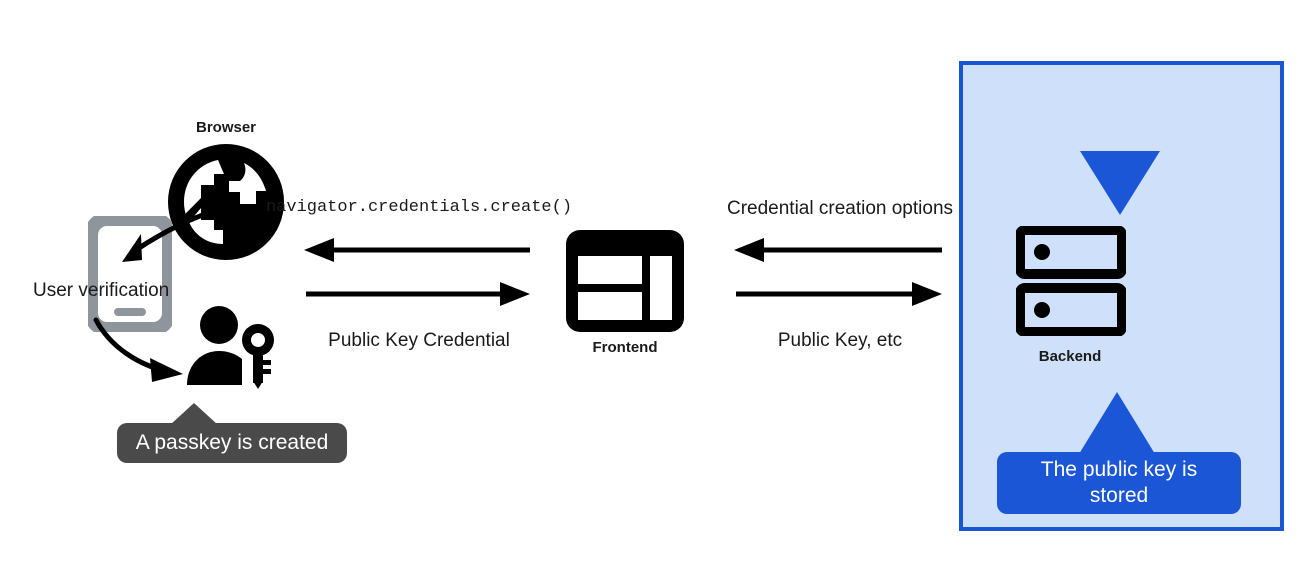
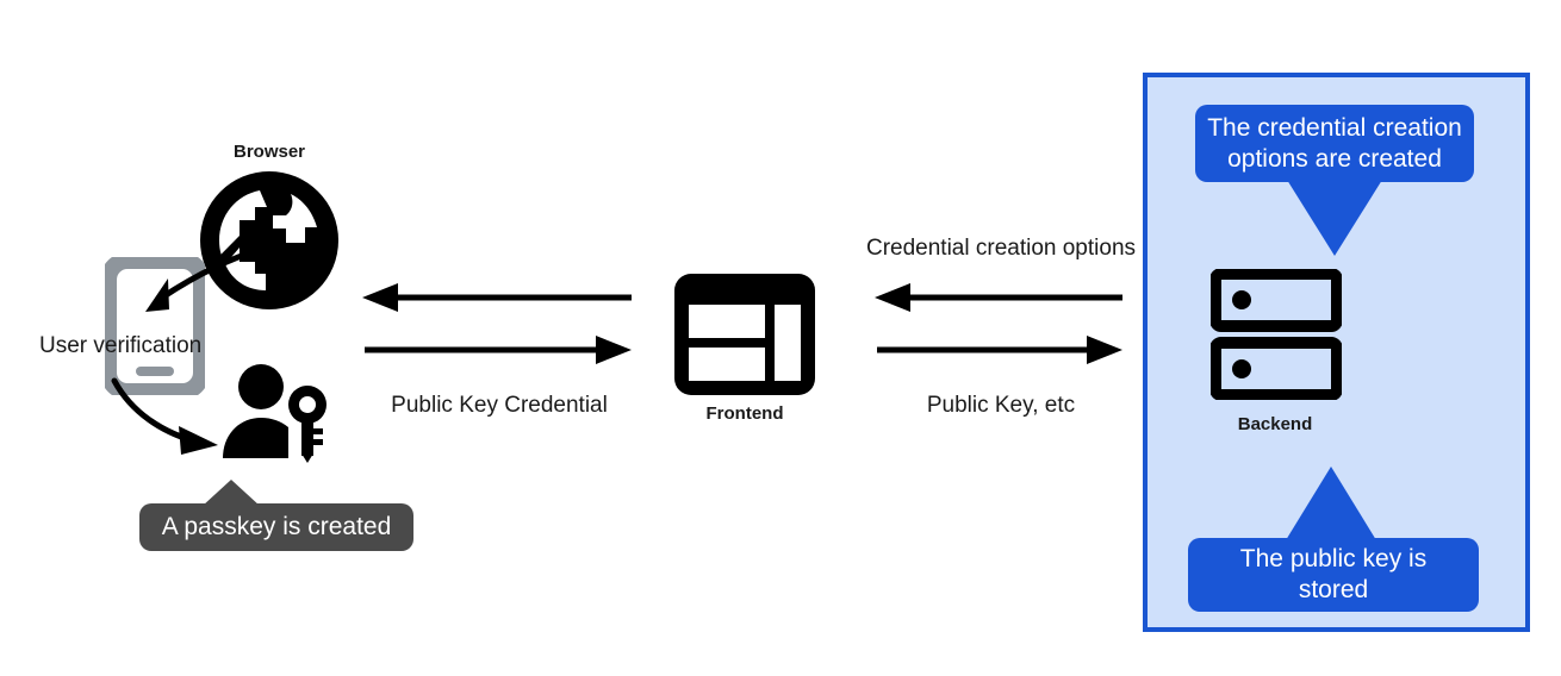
  Browser
  User verification
  A passkey is created
- navigator.credentials.create()
  Public Key Credential
  Frontend
  Credential creation options
  Public Key, etc
+ The credential creation
+ options are created
  Backend
  The public key is
  stored
